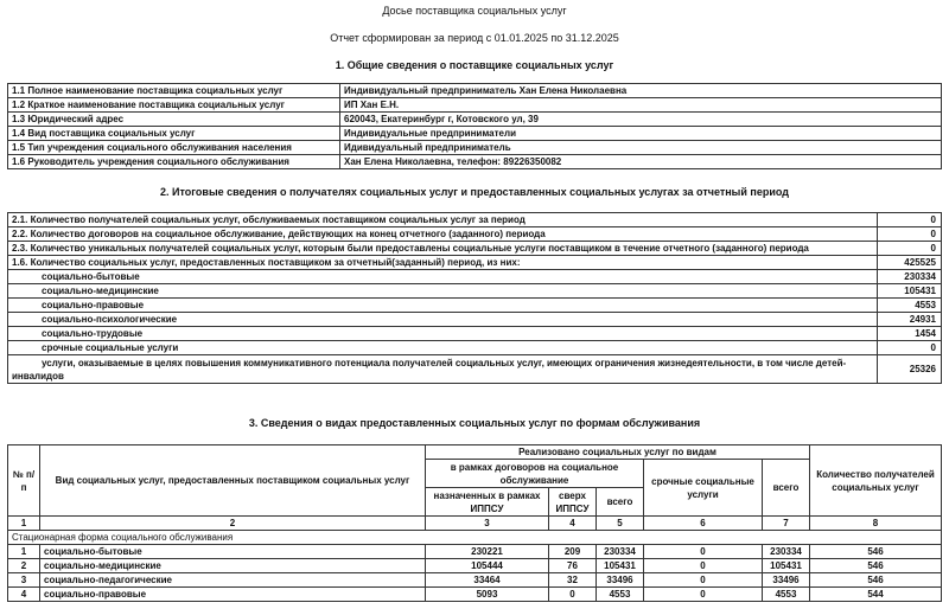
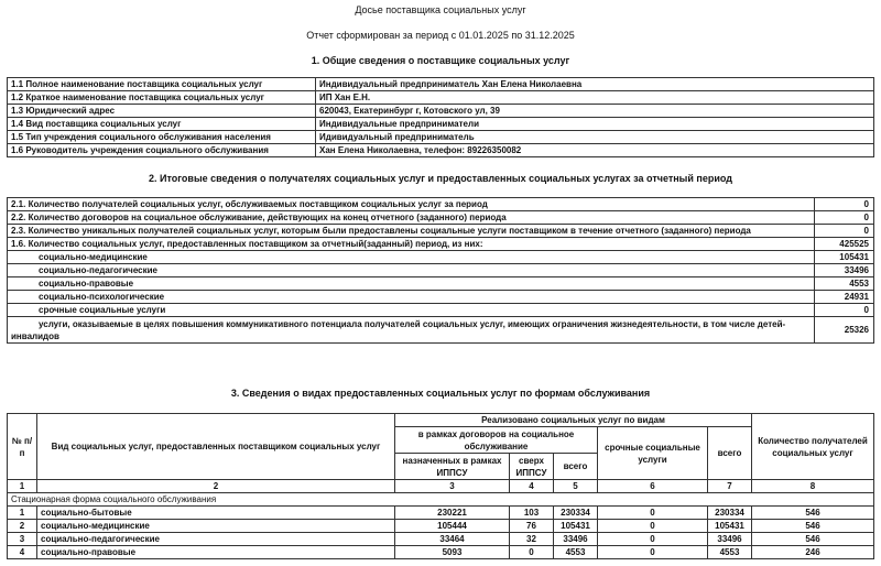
  Досье поставщика социальных услуг
  Отчет сформирован за период с 01.01.2025 по 31.12.2025
  1. Общие сведения о поставщике социальных услуг
  1.1 Полное наименование поставщика социальных услуг	Индивидуальный предприниматель Хан Елена Николаевна
  1.2 Краткое наименование поставщика социальных услуг	ИП Хан Е.Н.
  1.3 Юридический адрес	620043, Екатеринбург г, Котовского ул, 39
  1.4 Вид поставщика социальных услуг	Индивидуальные предприниматели
  1.5 Тип учреждения социального обслуживания населения	Идивидуальный предприниматель
  1.6 Руководитель учреждения социального обслуживания	Хан Елена Николаевна, телефон: 89226350082
  2. Итоговые сведения о получателях социальных услуг и предоставленных социальных услугах за отчетный период
  2.1. Количество получателей социальных услуг, обслуживаемых поставщиком социальных услуг за период	0
  2.2. Количество договоров на социальное обслуживание, действующих на конец отчетного (заданного) периода	0
  2.3. Количество уникальных получателей социальных услуг, которым были предоставлены социальные услуги поставщиком в течение отчетного (заданного) периода	0
  1.6. Количество социальных услуг, предоставленных поставщиком за отчетный(заданный) период, из них:	425525
- социально-бытовые	230334
  социально-медицинские	105431
+ социально-педагогические	33496
  социально-правовые	4553
  социально-психологические	24931
- социально-трудовые	1454
  срочные социальные услуги	0
  услуги, оказываемые в целях повышения коммуникативного потенциала получателей социальных услуг, имеющих ограничения жизнедеятельности, в том числе детей-инвалидов	25326
  3. Сведения о видах предоставленных социальных услуг по формам обслуживания
  № п/п	Вид социальных услуг, предоставленных поставщиком социальных услуг	Реализовано социальных услуг по видам	Количество получателей социальных услуг
  в рамках договоров на социальное обслуживание	срочные социальные услуги	всего
  назначенных в рамках ИППСУ	сверх ИППСУ	всего
  1	2	3	4	5	6	7	8
  Стационарная форма социального обслуживания
- 1	социально-бытовые	230221	209	230334	0	230334	546
+ 1	социально-бытовые	230221	103	230334	0	230334	546
  2	социально-медицинские	105444	76	105431	0	105431	546
  3	социально-педагогические	33464	32	33496	0	33496	546
- 4	социально-правовые	5093	0	4553	0	4553	544
+ 4	социально-правовые	5093	0	4553	0	4553	246
